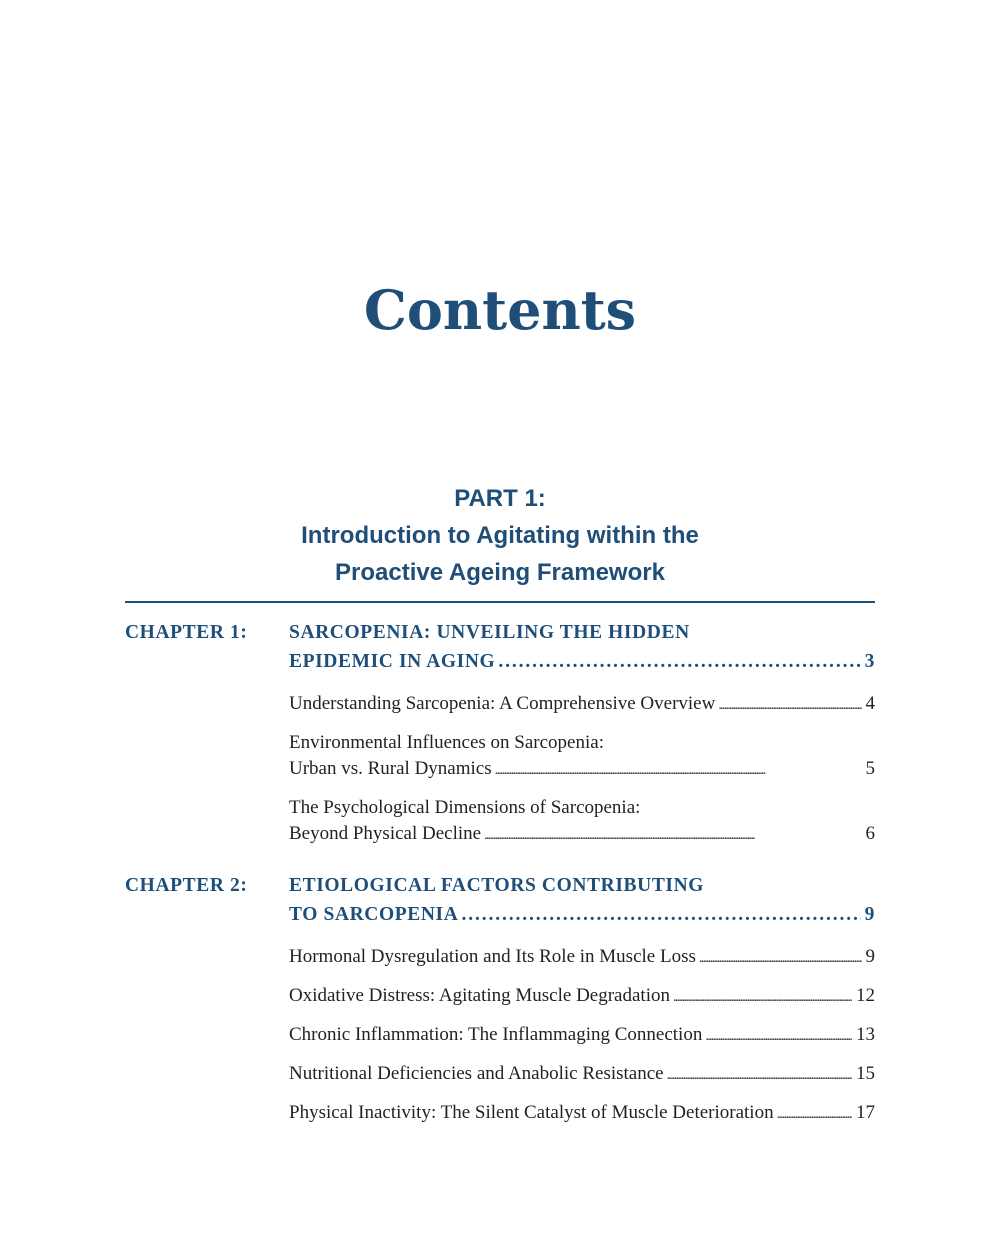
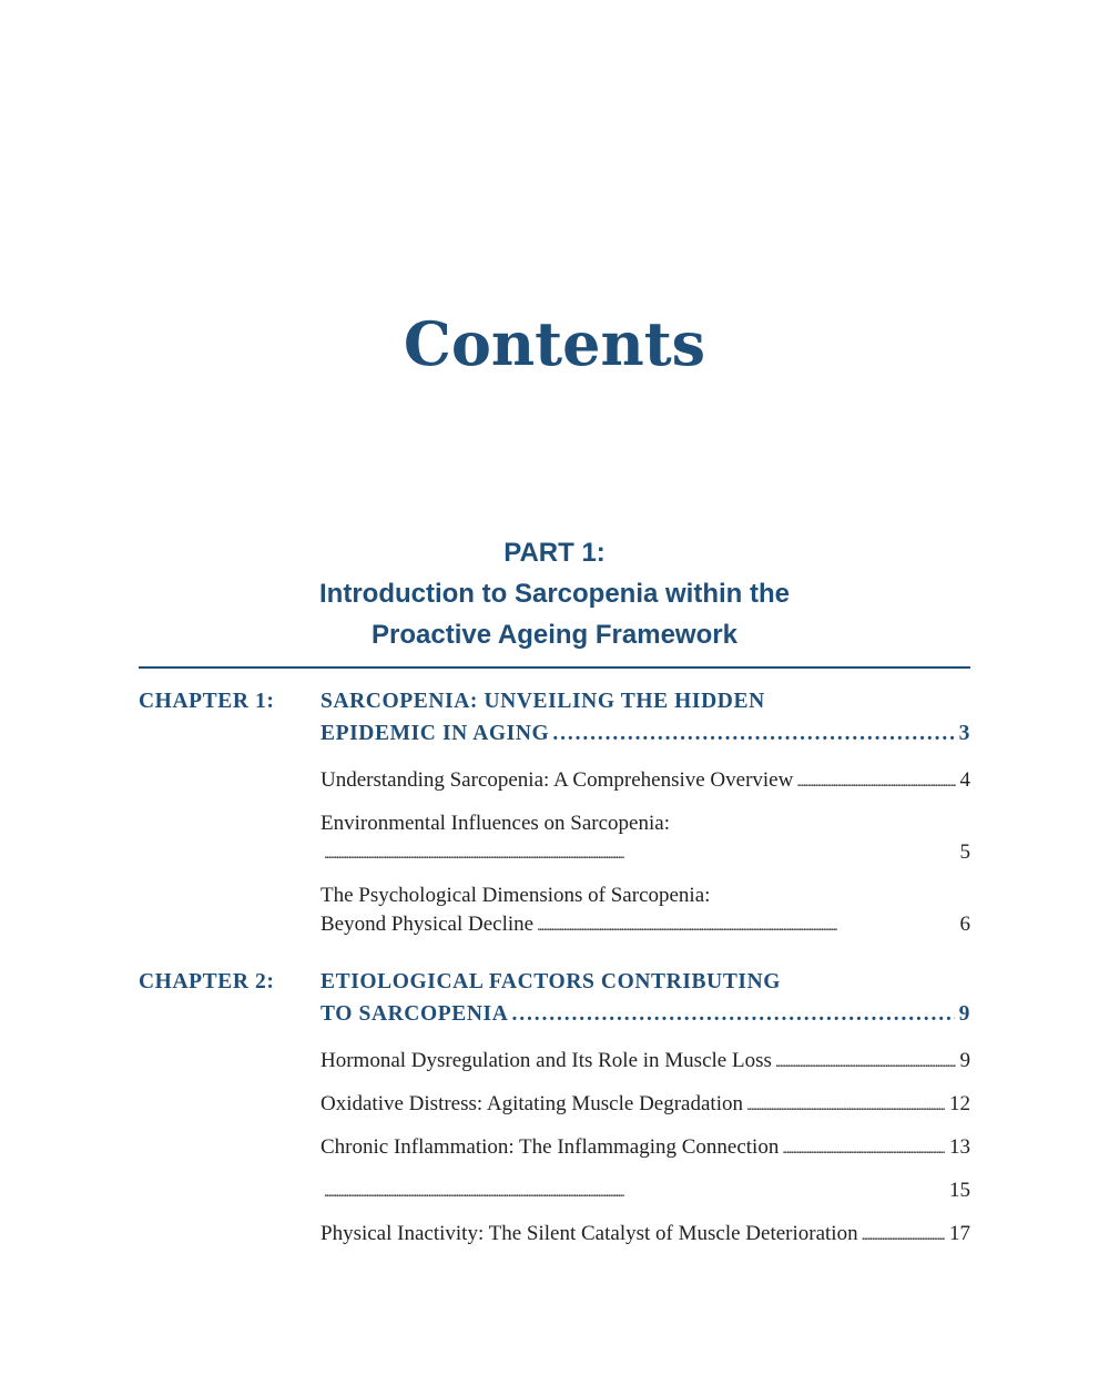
  Contents
  PART 1:
- Introduction to Agitating within the
+ Introduction to Sarcopenia within the
  Proactive Ageing Framework
  CHAPTER 1:
  SARCOPENIA: UNVEILING THE HIDDEN
  EPIDEMIC IN AGING
  3
  Understanding Sarcopenia: A Comprehensive Overview
  4
  Environmental Influences on Sarcopenia:
- Urban vs. Rural Dynamics
  5
  The Psychological Dimensions of Sarcopenia:
  Beyond Physical Decline
  6
  CHAPTER 2:
  ETIOLOGICAL FACTORS CONTRIBUTING
  TO SARCOPENIA
  9
  Hormonal Dysregulation and Its Role in Muscle Loss
  9
  Oxidative Distress: Agitating Muscle Degradation
  12
  Chronic Inflammation: The Inflammaging Connection
  13
- Nutritional Deficiencies and Anabolic Resistance
  15
  Physical Inactivity: The Silent Catalyst of Muscle Deterioration
  17
